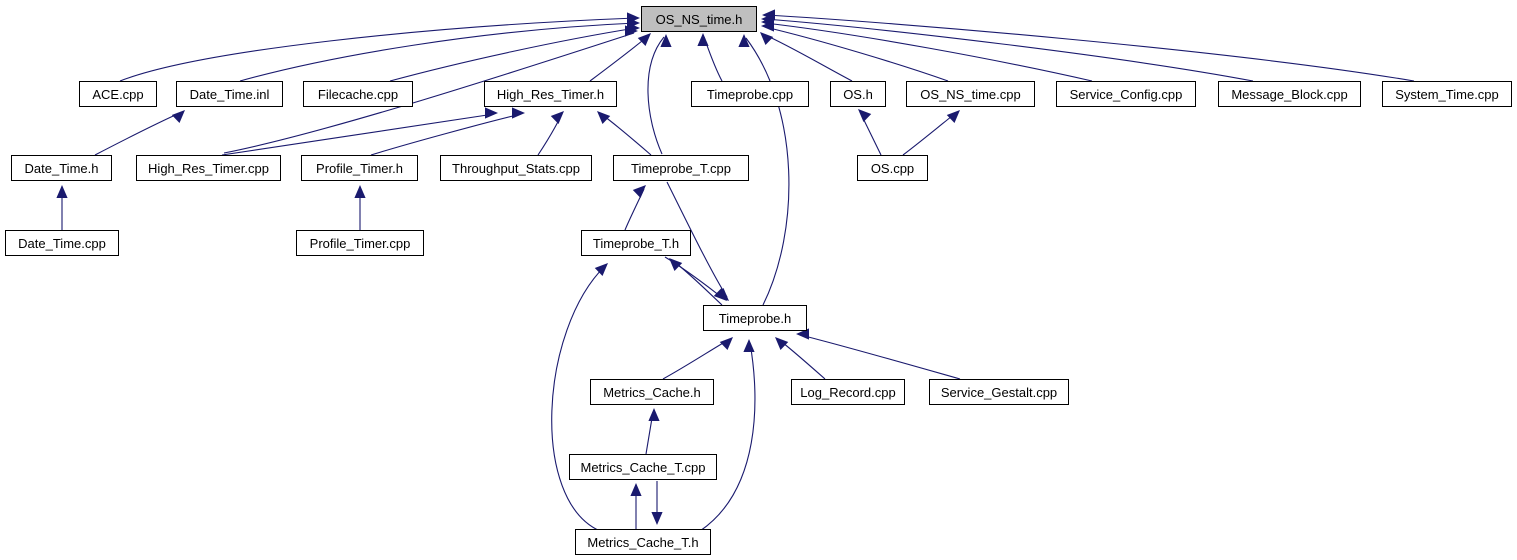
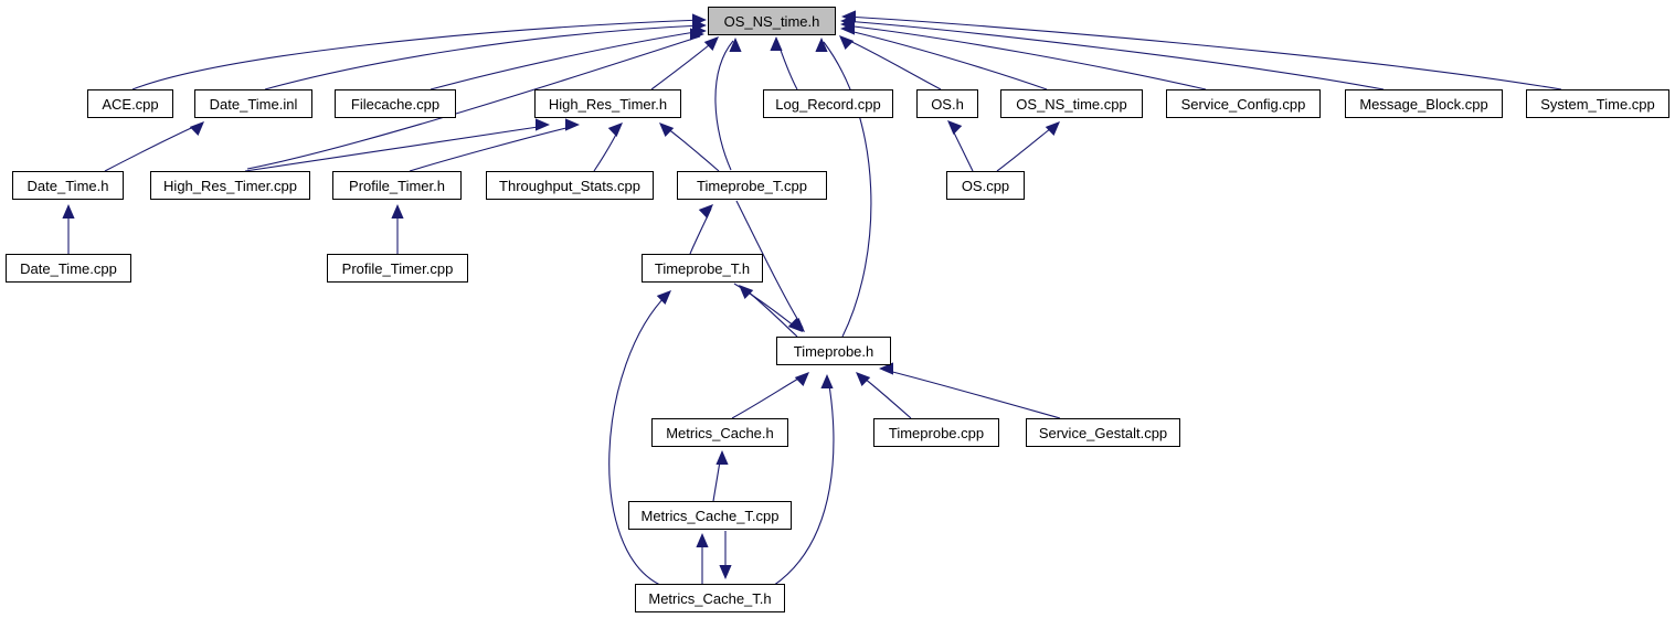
  OS_NS_time.h
  ACE.cpp
  Date_Time.inl
  Filecache.cpp
  High_Res_Timer.h
- Timeprobe.cpp
+ Log_Record.cpp
  OS.h
  OS_NS_time.cpp
  Service_Config.cpp
  Message_Block.cpp
  System_Time.cpp
  Date_Time.h
  High_Res_Timer.cpp
  Profile_Timer.h
  Throughput_Stats.cpp
  Timeprobe_T.cpp
  OS.cpp
  Date_Time.cpp
  Profile_Timer.cpp
  Timeprobe_T.h
  Timeprobe.h
  Metrics_Cache.h
- Log_Record.cpp
+ Timeprobe.cpp
  Service_Gestalt.cpp
  Metrics_Cache_T.cpp
  Metrics_Cache_T.h
